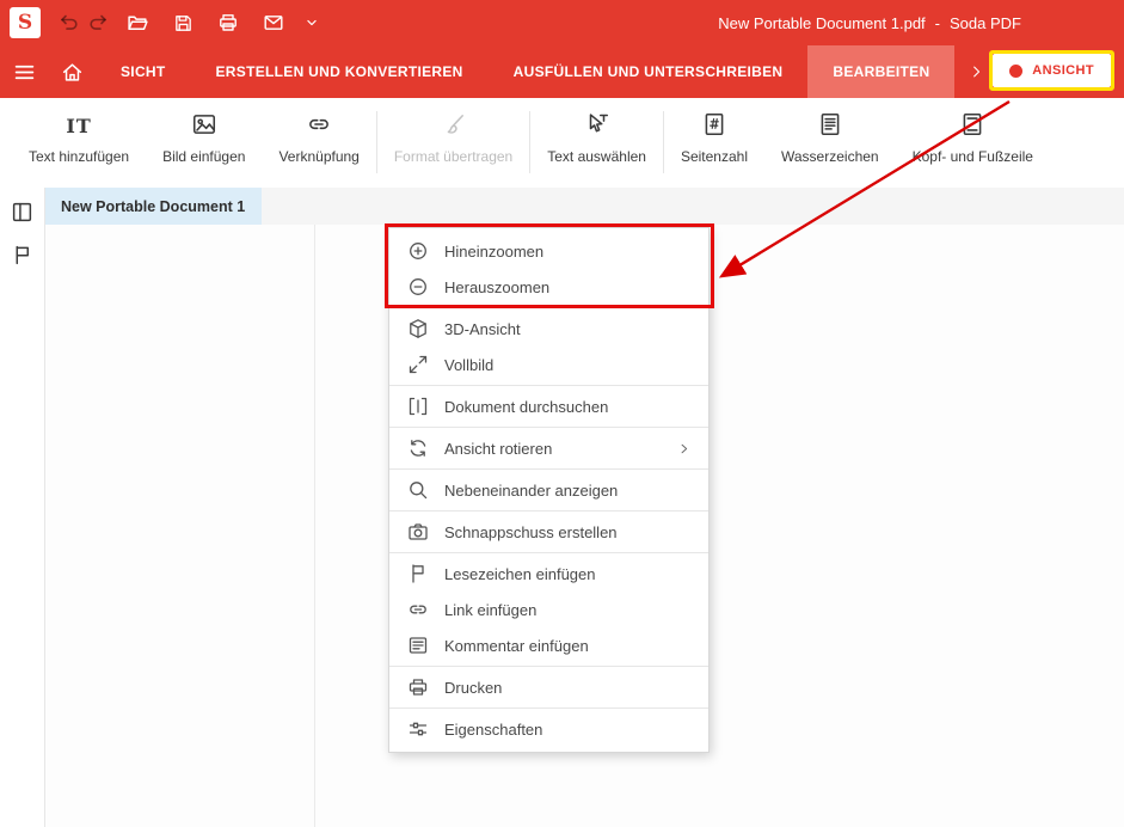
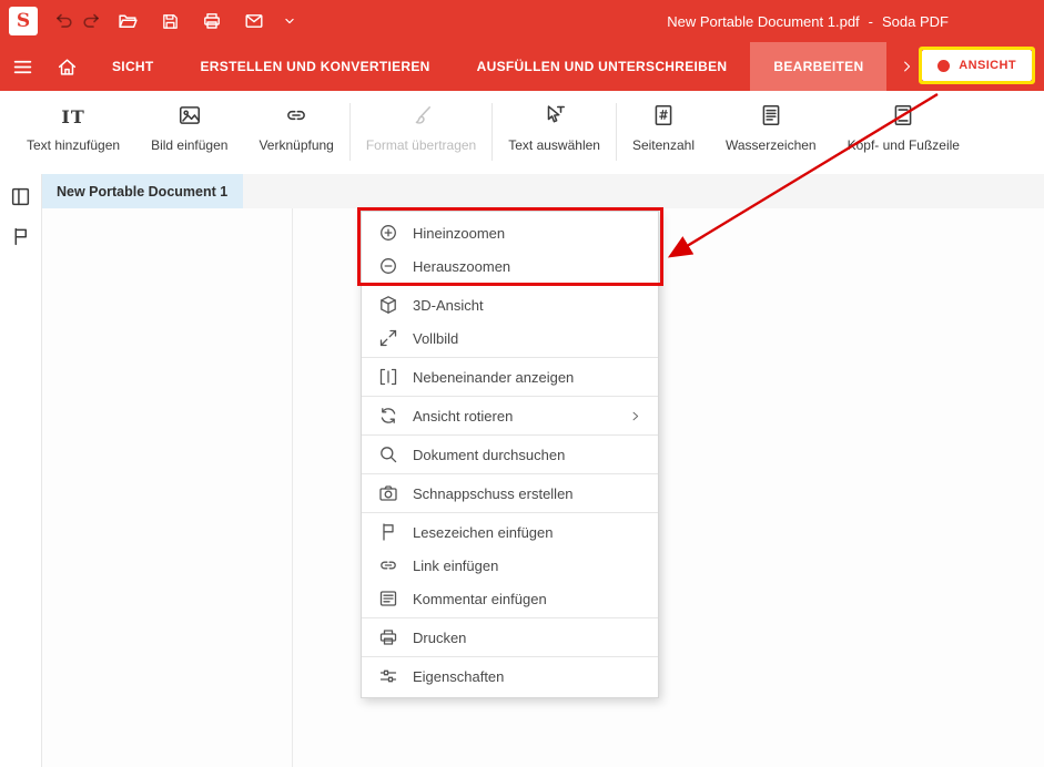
  S
  New Portable Document 1.pdf
  -
  Soda PDF
  SICHT
  ERSTELLEN UND KONVERTIEREN
  AUSFÜLLEN UND UNTERSCHREIBEN
  BEARBEITEN
  ANSICHT
  IT
  Text hinzufügen
  Bild einfügen
  Verknüpfung
  Format übertragen
  Text auswählen
  Seitenzahl
  Wasserzeichen
  opf- und Fußzeile
  New Portable Document 1
  Hineinzoomen
  Herauszoomen
  3D-Ansicht
  Vollbild
- Dokument durchsuchen
+ Nebeneinander anzeigen
  Ansicht rotieren
- Nebeneinander anzeigen
+ Dokument durchsuchen
  Schnappschuss erstellen
  Lesezeichen einfügen
  Link einfügen
  Kommentar einfügen
  Drucken
  Eigenschaften
